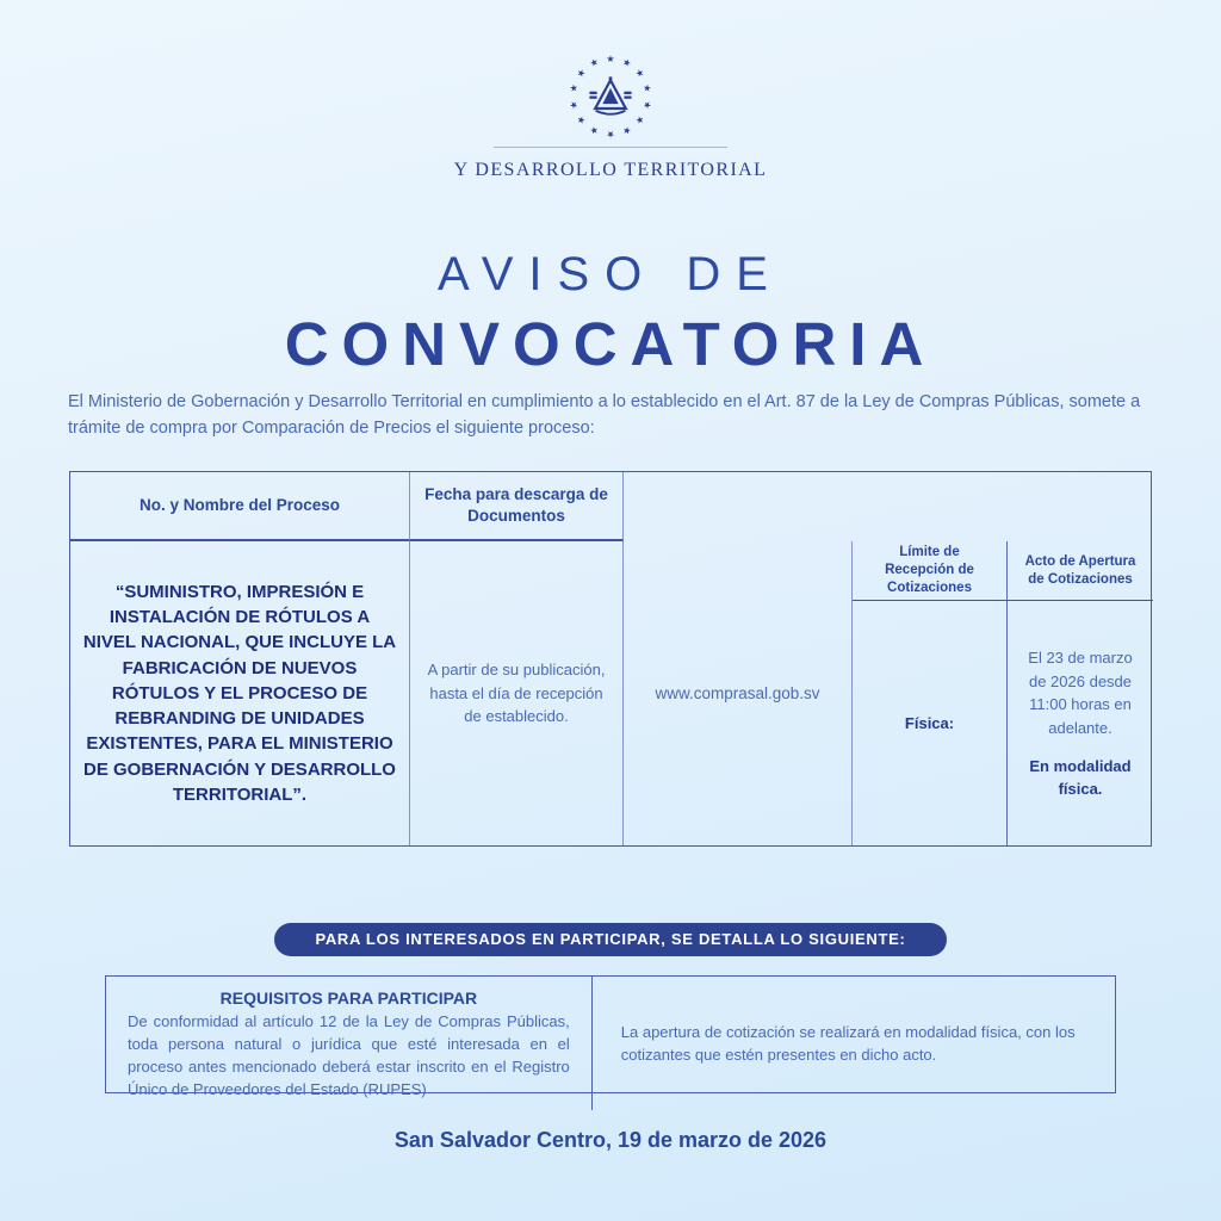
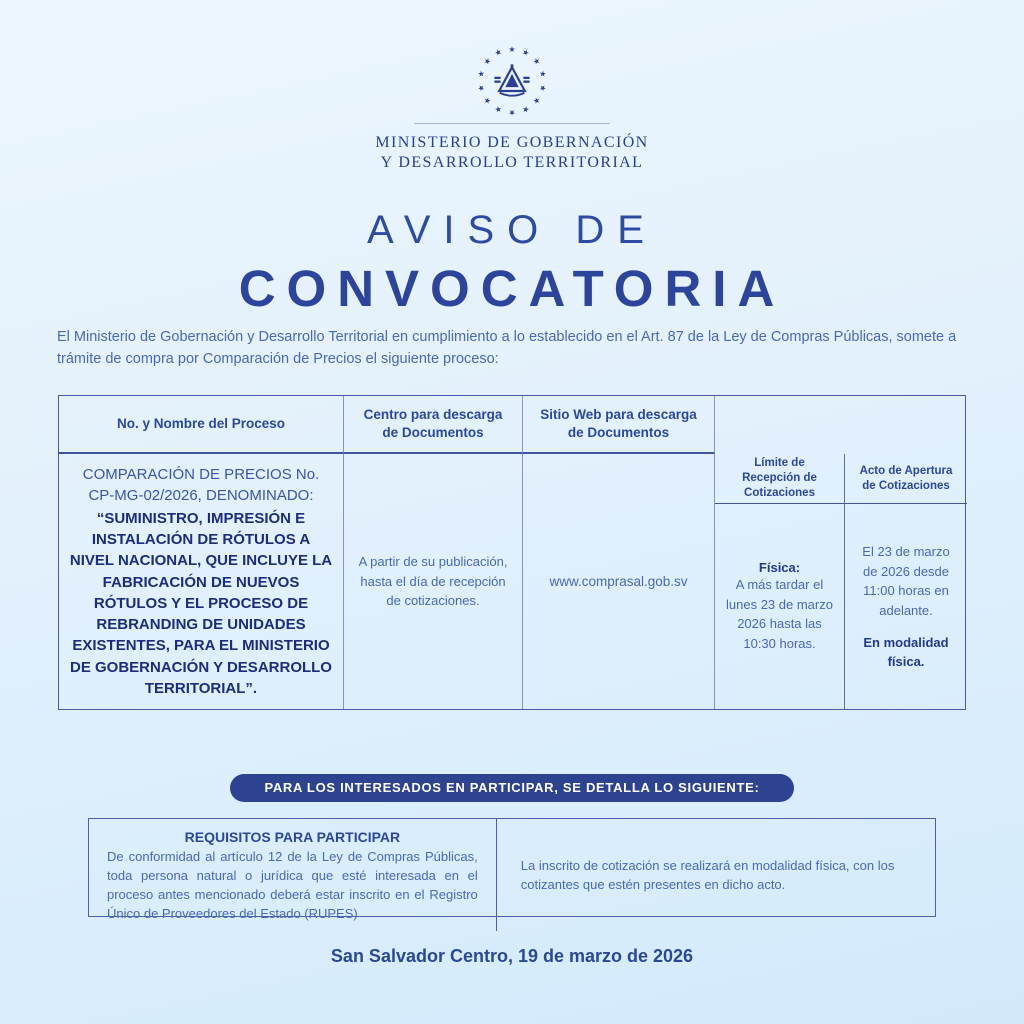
  ★
+ MINISTERIO DE GOBERNACIÓN
  Y DESARROLLO TERRITORIAL
  AVISO DE
  CONVOCATORIA
  El Ministerio de Gobernación y Desarrollo Territorial en cumplimiento a lo establecido en el Art. 87 de la Ley de Compras Públicas, somete a trámite de compra por Comparación de Precios el siguiente proceso:
  No. y Nombre del Proceso
- Fecha para descarga de Documentos
+ Centro para descarga de Documentos
+ Sitio Web para descarga de Documentos
  Límite de Recepción de Cotizaciones
  Acto de Apertura de Cotizaciones
+ COMPARACIÓN DE PRECIOS No. CP-MG-02/2026, DENOMINADO:
  “SUMINISTRO, IMPRESIÓN E INSTALACIÓN DE RÓTULOS A NIVEL NACIONAL, QUE INCLUYE LA FABRICACIÓN DE NUEVOS RÓTULOS Y EL PROCESO DE REBRANDING DE UNIDADES EXISTENTES, PARA EL MINISTERIO DE GOBERNACIÓN Y DESARROLLO TERRITORIAL”.
- A partir de su publicación, hasta el día de recepción de establecido.
+ A partir de su publicación, hasta el día de recepción de cotizaciones.
  www.comprasal.gob.sv
  Física:
+ A más tardar el lunes 23 de marzo 2026 hasta las 10:30 horas.
  El 23 de marzo de 2026 desde 11:00 horas en adelante.
  En modalidad física.
  PARA LOS INTERESADOS EN PARTICIPAR, SE DETALLA LO SIGUIENTE:
  REQUISITOS PARA PARTICIPAR
  De conformidad al artículo 12 de la Ley de Compras Públicas, toda persona natural o jurídica que esté interesada en el proceso antes mencionado deberá estar inscrito en el Registro Único de Proveedores del Estado (RUPES)
- La apertura de cotización se realizará en modalidad física, con los cotizantes que estén presentes en dicho acto.
+ La inscrito de cotización se realizará en modalidad física, con los cotizantes que estén presentes en dicho acto.
  San Salvador Centro, 19 de marzo de 2026
